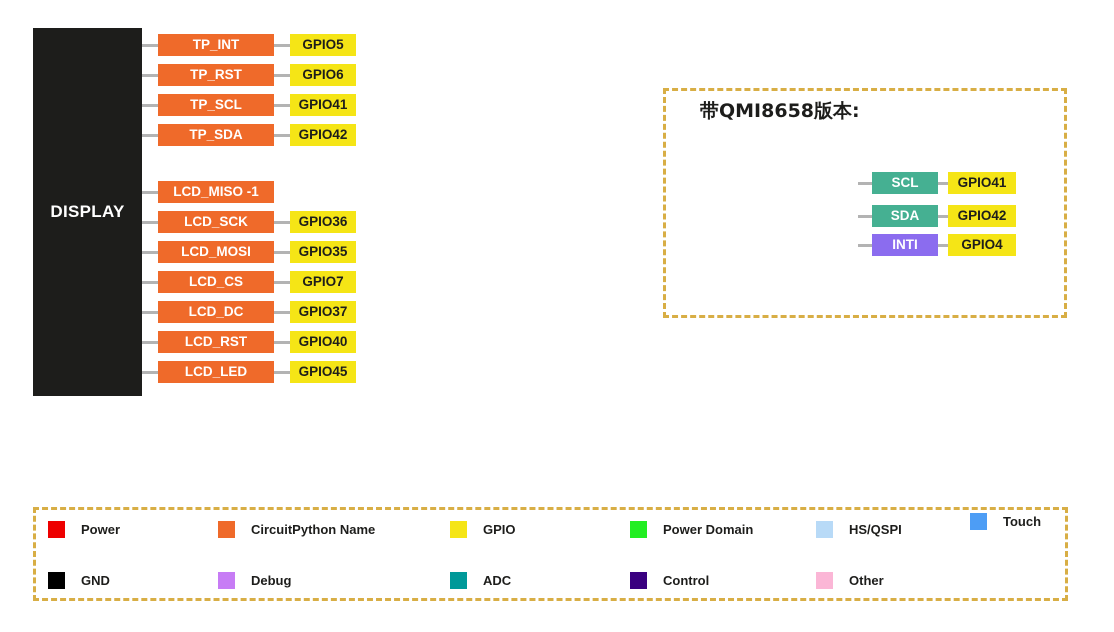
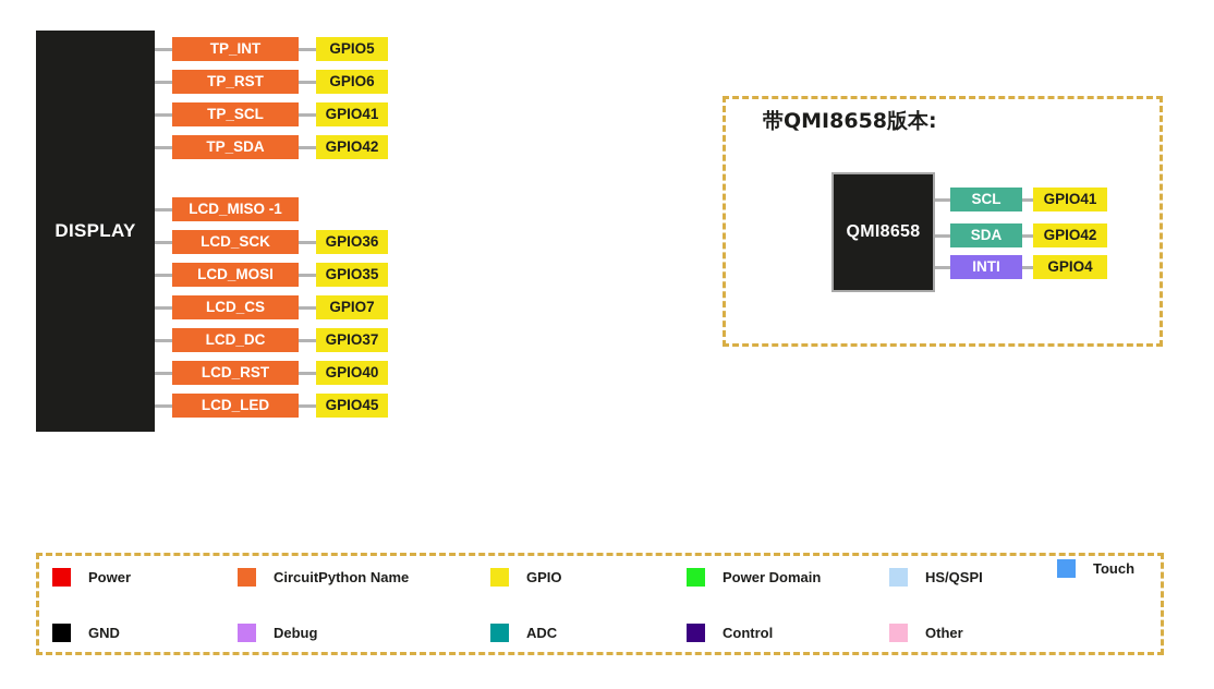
  DISPLAY
  TP_INT
  GPIO5
  TP_RST
  GPIO6
  TP_SCL
  GPIO41
  TP_SDA
  GPIO42
  LCD_MISO -1
  LCD_SCK
  GPIO36
  LCD_MOSI
  GPIO35
  LCD_CS
  GPIO7
  LCD_DC
  GPIO37
  LCD_RST
  GPIO40
  LCD_LED
  GPIO45
  带QMI8658版本:
+ QMI8658
  SCL
  GPIO41
  SDA
  GPIO42
  INTI
  GPIO4
  Power
  CircuitPython Name
  GPIO
  Power Domain
  HS/QSPI
  Touch
  GND
  Debug
  ADC
  Control
  Other
